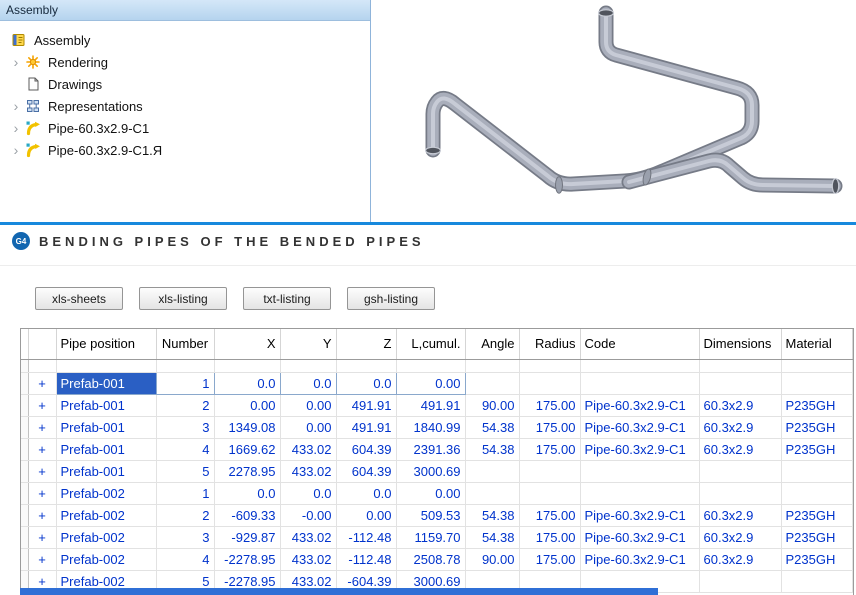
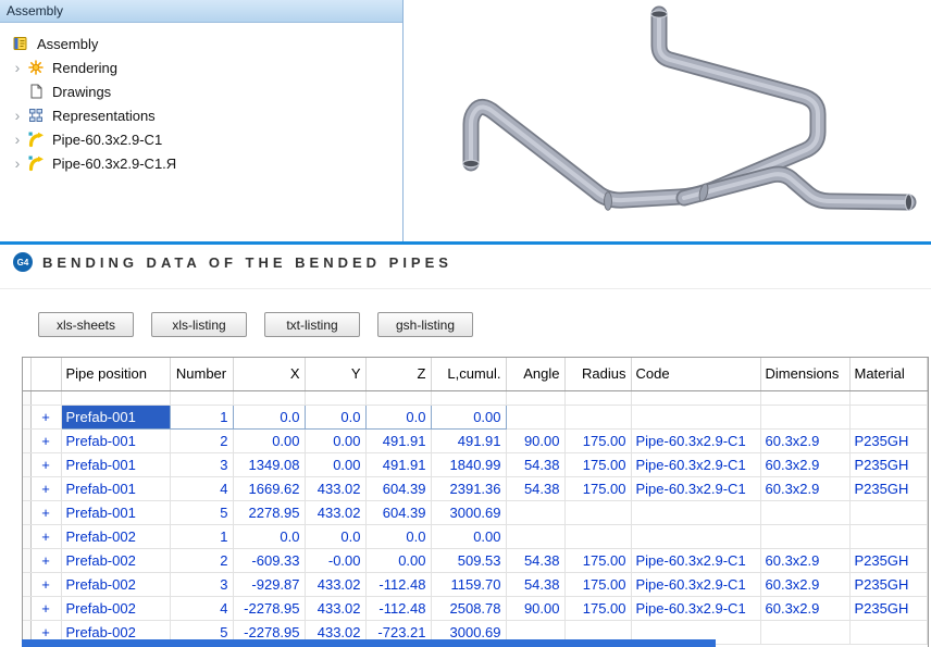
  Assembly
  Assembly
  ›
  Rendering
  Drawings
  ›
  Representations
  ›
  Pipe-60.3x2.9-C1
  ›
  Pipe-60.3x2.9-C1.Я
  G4
- BENDING PIPES OF THE BENDED PIPES
+ BENDING DATA OF THE BENDED PIPES
  xls-sheets
  xls-listing
  txt-listing
  gsh-listing
  		Pipe position	Number	X	Y	Z	L,cumul.	Angle	Radius	Code	Dimensions	Material
  	+	Prefab-001	1	0.0	0.0	0.0	0.00
  	+	Prefab-001	2	0.00	0.00	491.91	491.91	90.00	175.00	Pipe-60.3x2.9-C1	60.3x2.9	P235GH
  	+	Prefab-001	3	1349.08	0.00	491.91	1840.99	54.38	175.00	Pipe-60.3x2.9-C1	60.3x2.9	P235GH
  	+	Prefab-001	4	1669.62	433.02	604.39	2391.36	54.38	175.00	Pipe-60.3x2.9-C1	60.3x2.9	P235GH
  	+	Prefab-001	5	2278.95	433.02	604.39	3000.69
  	+	Prefab-002	1	0.0	0.0	0.0	0.00
  	+	Prefab-002	2	-609.33	-0.00	0.00	509.53	54.38	175.00	Pipe-60.3x2.9-C1	60.3x2.9	P235GH
  	+	Prefab-002	3	-929.87	433.02	-112.48	1159.70	54.38	175.00	Pipe-60.3x2.9-C1	60.3x2.9	P235GH
  	+	Prefab-002	4	-2278.95	433.02	-112.48	2508.78	90.00	175.00	Pipe-60.3x2.9-C1	60.3x2.9	P235GH
- 	+	Prefab-002	5	-2278.95	433.02	-604.39	3000.69
+ 	+	Prefab-002	5	-2278.95	433.02	-723.21	3000.69
